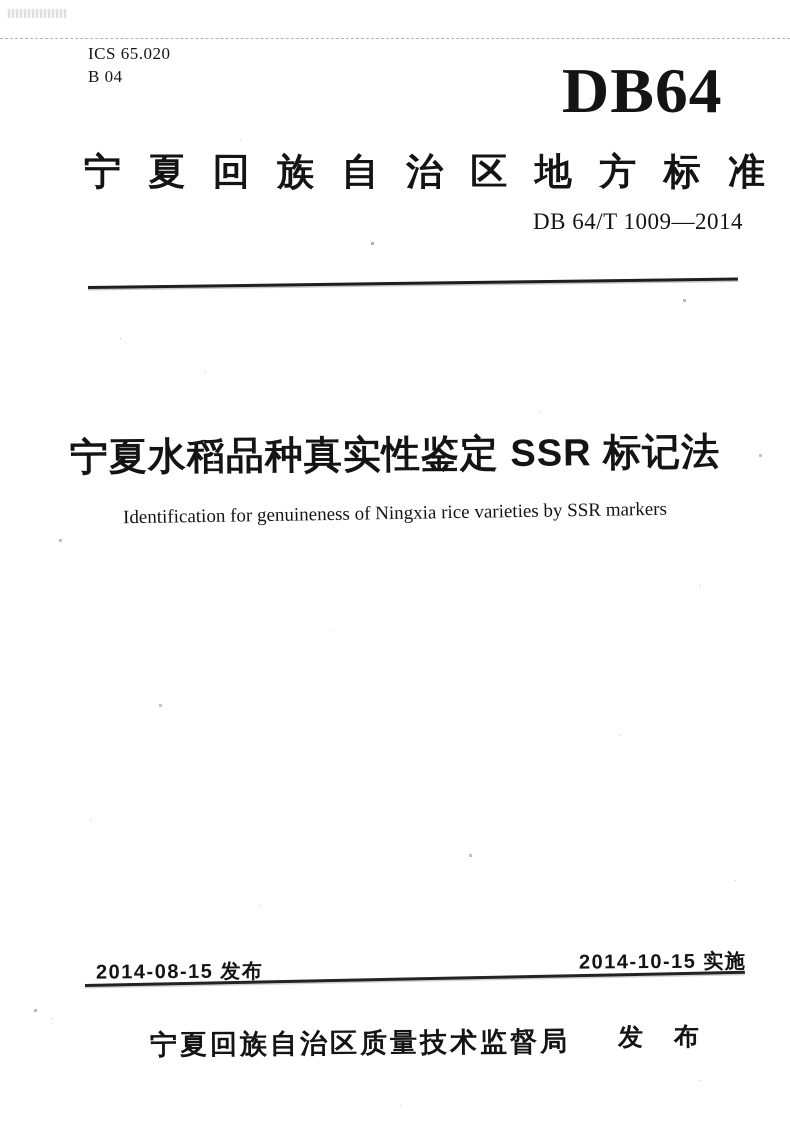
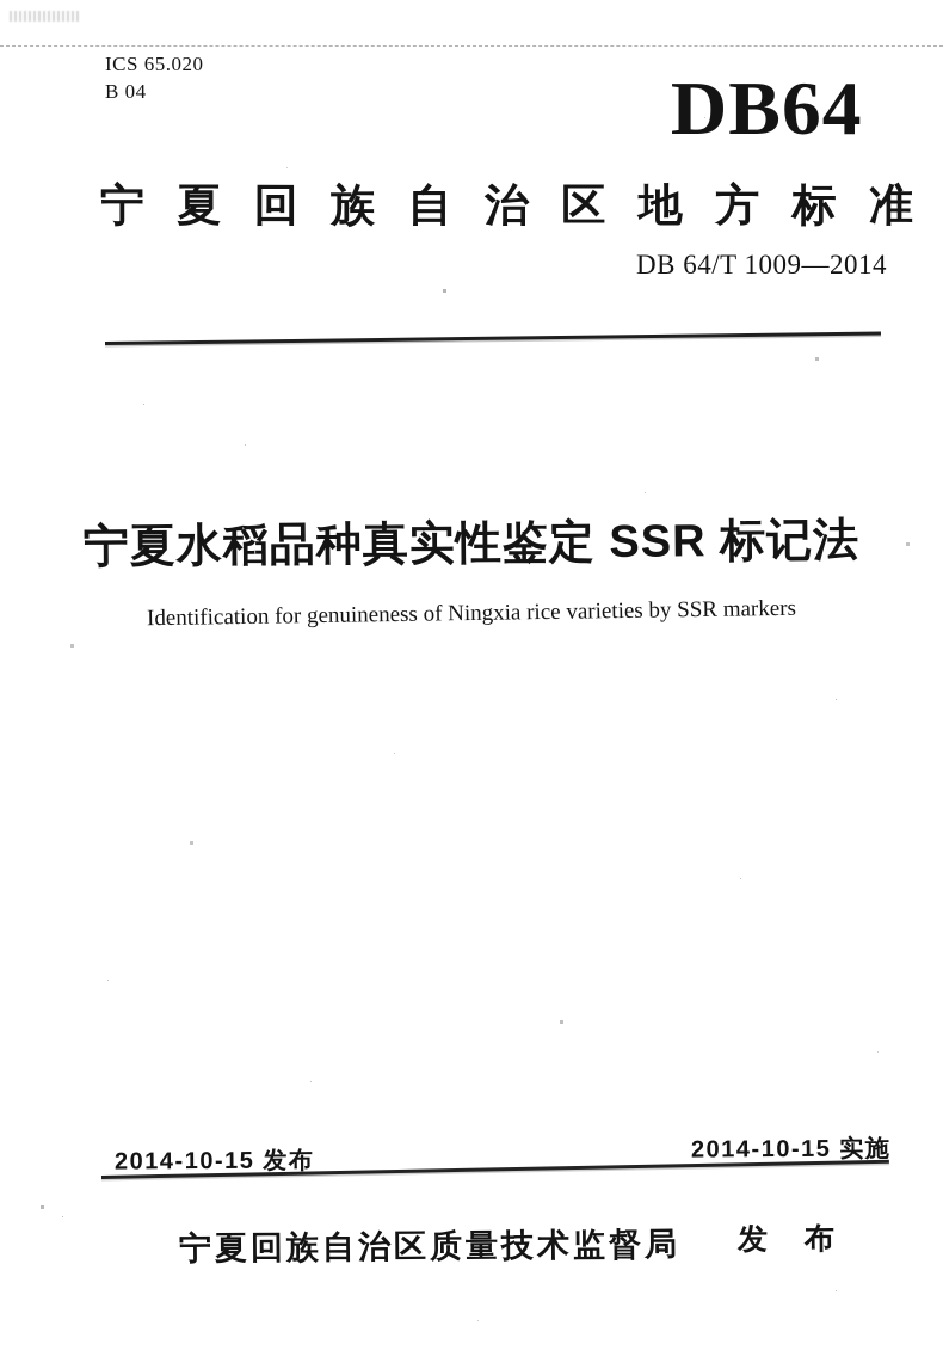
  ICS 65.020
  B 04
  DB64
  宁夏回族自治区地方标准
  DB 64/T 1009—2014
  宁夏水稻品种真实性鉴定 SSR 标记法
  Identification for genuineness of Ningxia rice varieties by SSR markers
- 2014-08-15 发布
+ 2014-10-15 发布
  2014-10-15 实施
  宁夏回族自治区质量技术监督局
  发 布
